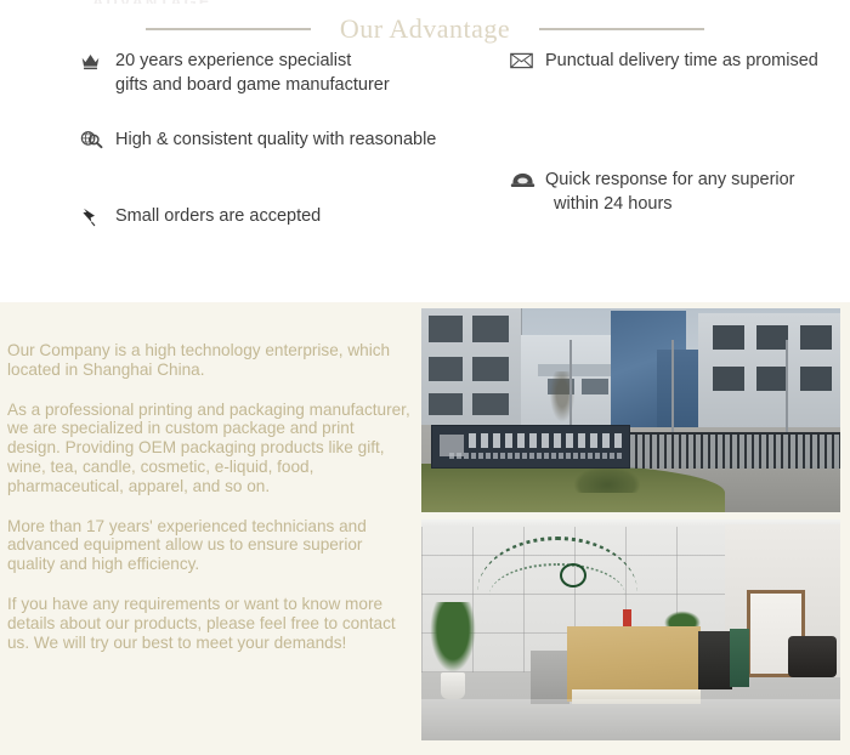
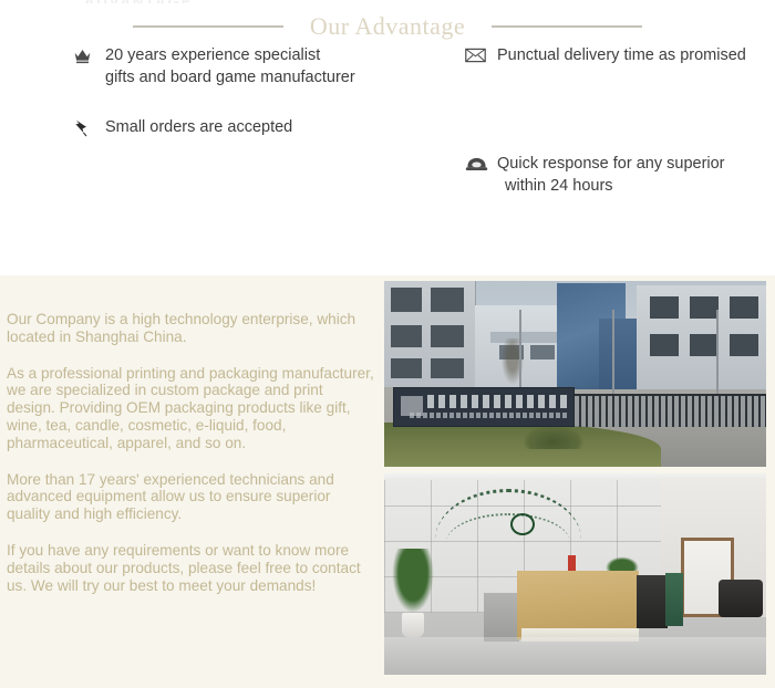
  Our Advantage
  20 years experience specialist
  gifts and board game manufacturer
- High & consistent quality with reasonable
  Small orders are accepted
  Punctual delivery time as promised
  Quick response for any superior
  within 24 hours
  Our Company is a high technology enterprise, which located in Shanghai China.
  As a professional printing and packaging manufacturer, we are specialized in custom package and print design. Providing OEM packaging products like gift, wine, tea, candle, cosmetic, e-liquid, food, pharmaceutical, apparel, and so on.
  More than 17 years' experienced technicians and advanced equipment allow us to ensure superior quality and high efficiency.
  If you have any requirements or want to know more details about our products, please feel free to contact us. We will try our best to meet your demands!
